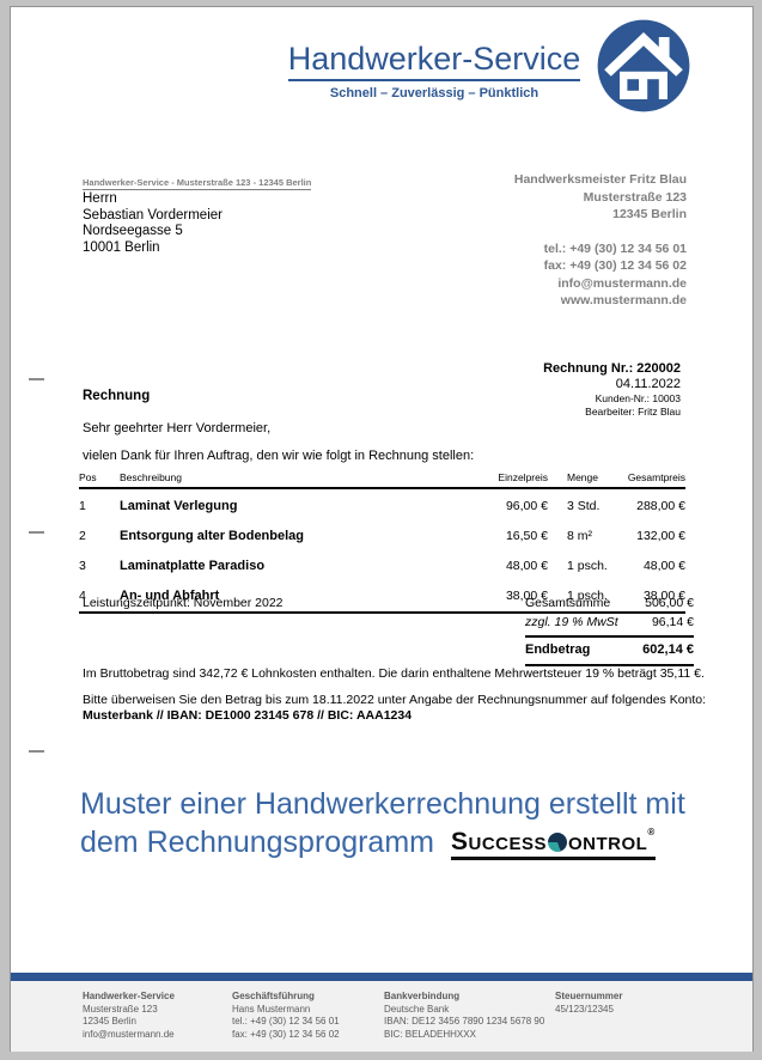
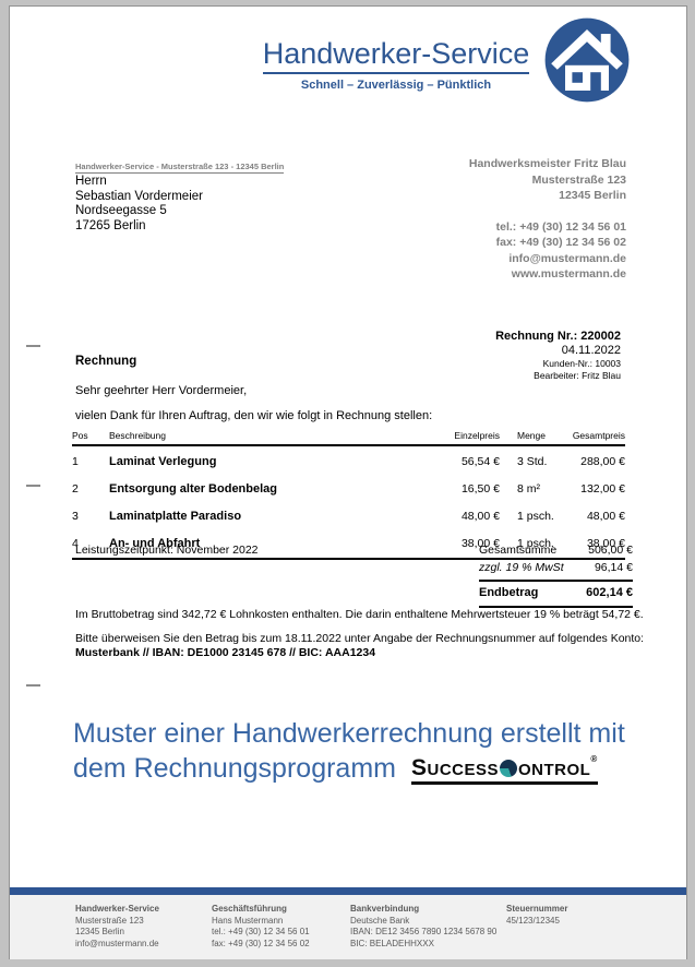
  Handwerker-Service
  Schnell – Zuverlässig – Pünktlich
  Handwerker-Service - Musterstraße 123 - 12345 Berlin
  Herrn
  Sebastian Vordermeier
  Nordseegasse 5
- 10001 Berlin
+ 17265 Berlin
  Handwerksmeister Fritz Blau
  Musterstraße 123
  12345 Berlin
  tel.: +49 (30) 12 34 56 01
  fax: +49 (30) 12 34 56 02
  info@mustermann.de
  www.mustermann.de
  Rechnung Nr.: 220002
  04.11.2022
  Kunden-Nr.: 10003
  Bearbeiter: Fritz Blau
  Rechnung
  Sehr geehrter Herr Vordermeier,
  vielen Dank für Ihren Auftrag, den wir wie folgt in Rechnung stellen:
  Pos
  Beschreibung
  Einzelpreis
  Menge
  Gesamtpreis
  1
  Laminat Verlegung
- 96,00 €
+ 56,54 €
  3 Std.
  288,00 €
  2
  Entsorgung alter Bodenbelag
  16,50 €
  8 m²
  132,00 €
  3
  Laminatplatte Paradiso
  48,00 €
  1 psch.
  48,00 €
  4
  An- und Abfahrt
  38,00 €
  1 psch.
  38,00 €
  Leistungszeitpunkt: November 2022
  Gesamtsumme
  506,00 €
  zzgl. 19 % MwSt
  96,14 €
  Endbetrag
  602,14 €
- Im Bruttobetrag sind 342,72 € Lohnkosten enthalten. Die darin enthaltene Mehrwertsteuer 19 % beträgt 35,11 €.
+ Im Bruttobetrag sind 342,72 € Lohnkosten enthalten. Die darin enthaltene Mehrwertsteuer 19 % beträgt 54,72 €.
  Bitte überweisen Sie den Betrag bis zum 18.11.2022 unter Angabe der Rechnungsnummer auf folgendes Konto:
  Musterbank // IBAN: DE1000 23145 678 // BIC: AAA1234
  Muster einer Handwerkerrechnung erstellt mit
  dem Rechnungsprogramm
  Success
  ontrol
  ®
  Handwerker-Service
  Musterstraße 123
  12345 Berlin
  info@mustermann.de
  Geschäftsführung
  Hans Mustermann
  tel.: +49 (30) 12 34 56 01
  fax: +49 (30) 12 34 56 02
  Bankverbindung
  Deutsche Bank
  IBAN: DE12 3456 7890 1234 5678 90
  BIC: BELADEHHXXX
  Steuernummer
  45/123/12345
